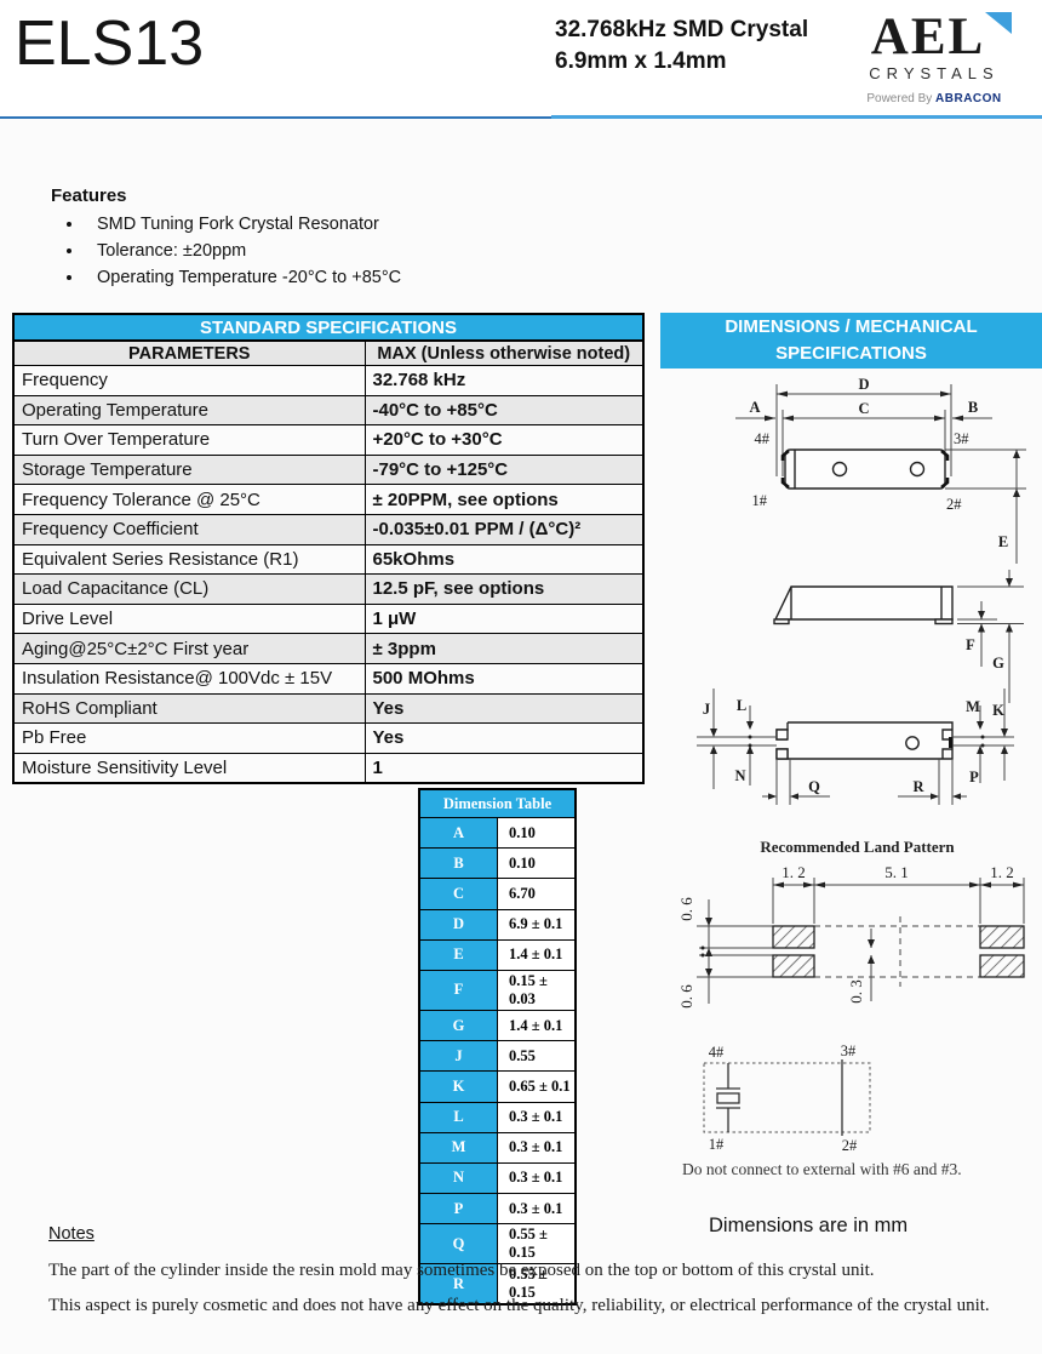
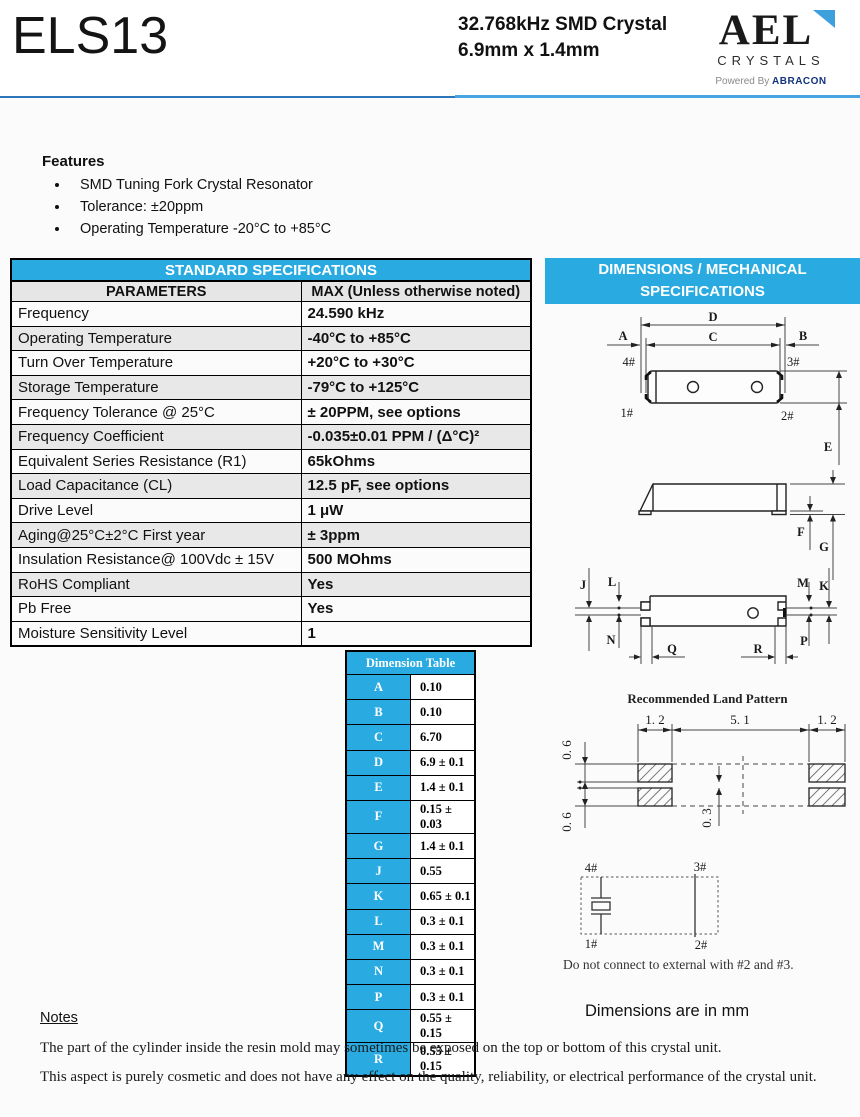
  ELS13
  32.768kHz SMD Crystal
  6.9mm x 1.4mm
  AEL
  CRYSTALS
  Powered By ABRACON
  Features
  SMD Tuning Fork Crystal Resonator
  Tolerance: ±20ppm
  Operating Temperature -20°C to +85°C
  STANDARD SPECIFICATIONS
  PARAMETERS	MAX (Unless otherwise noted)
- Frequency	32.768 kHz
+ Frequency	24.590 kHz
  Operating Temperature	-40°C to +85°C
  Turn Over Temperature	+20°C to +30°C
  Storage Temperature	-79°C to +125°C
  Frequency Tolerance @ 25°C	± 20PPM, see options
  Frequency Coefficient	-0.035±0.01 PPM / (Δ°C)²
  Equivalent Series Resistance (R1)	65kOhms
  Load Capacitance (CL)	12.5 pF, see options
  Drive Level	1 μW
  Aging@25°C±2°C First year	± 3ppm
  Insulation Resistance@ 100Vdc ± 15V	500 MOhms
  RoHS Compliant	Yes
  Pb Free	Yes
  Moisture Sensitivity Level	1
  DIMENSIONS / MECHANICAL
  SPECIFICATIONS
  D
  C
  A
  B
  E
  4#
  3#
  1#
  2#
  F
  G
  J
  L
  M
  K
  N
  P
  Q
  R
  Dimension Table
  A	0.10
  B	0.10
  C	6.70
  D	6.9 ± 0.1
  E	1.4 ± 0.1
  F	0.15 ± 0.03
  G	1.4 ± 0.1
  J	0.55
  K	0.65 ± 0.1
  L	0.3 ± 0.1
  M	0.3 ± 0.1
  N	0.3 ± 0.1
  P	0.3 ± 0.1
  Q	0.55 ± 0.15
  R	0.55 ± 0.15
  Recommended Land Pattern
  1. 2
  5. 1
  1. 2
  4#
  3#
  1#
  2#
- Do not connect to external with #6 and #3.
+ Do not connect to external with #2 and #3.
  Dimensions are in mm
  Notes
  The part of the cylinder inside the resin mold may sometimes be exposed on the top or bottom of this crystal unit.
  This aspect is purely cosmetic and does not have any effect on the quality, reliability, or electrical performance of the crystal unit.
